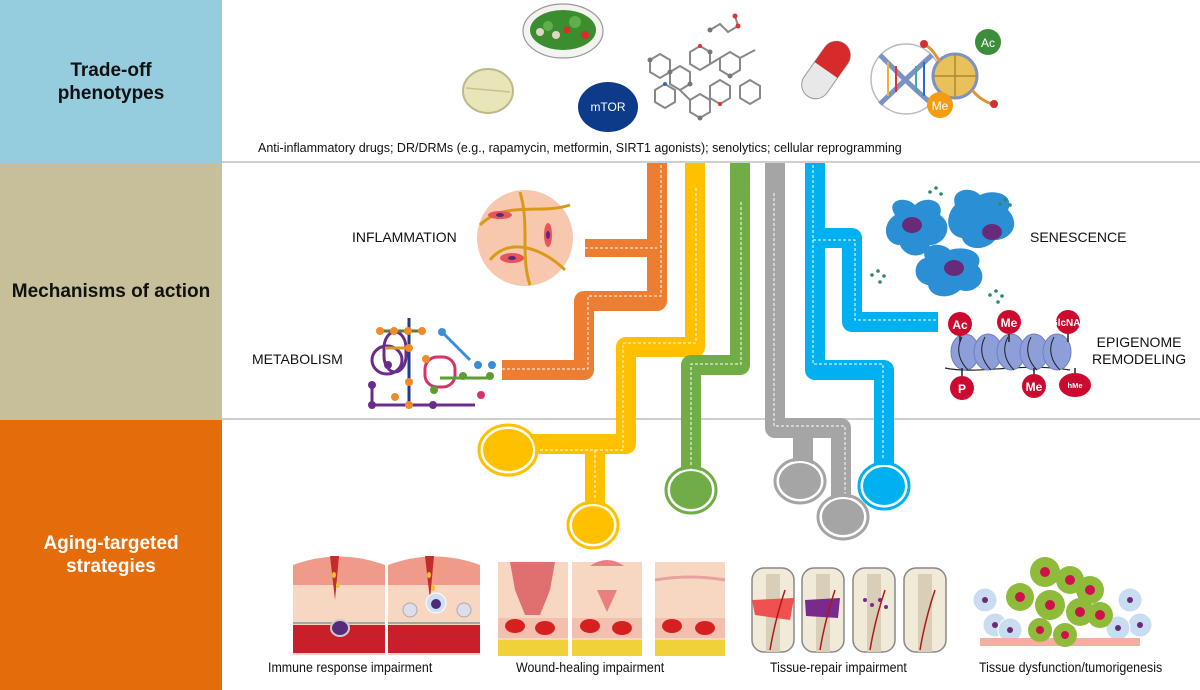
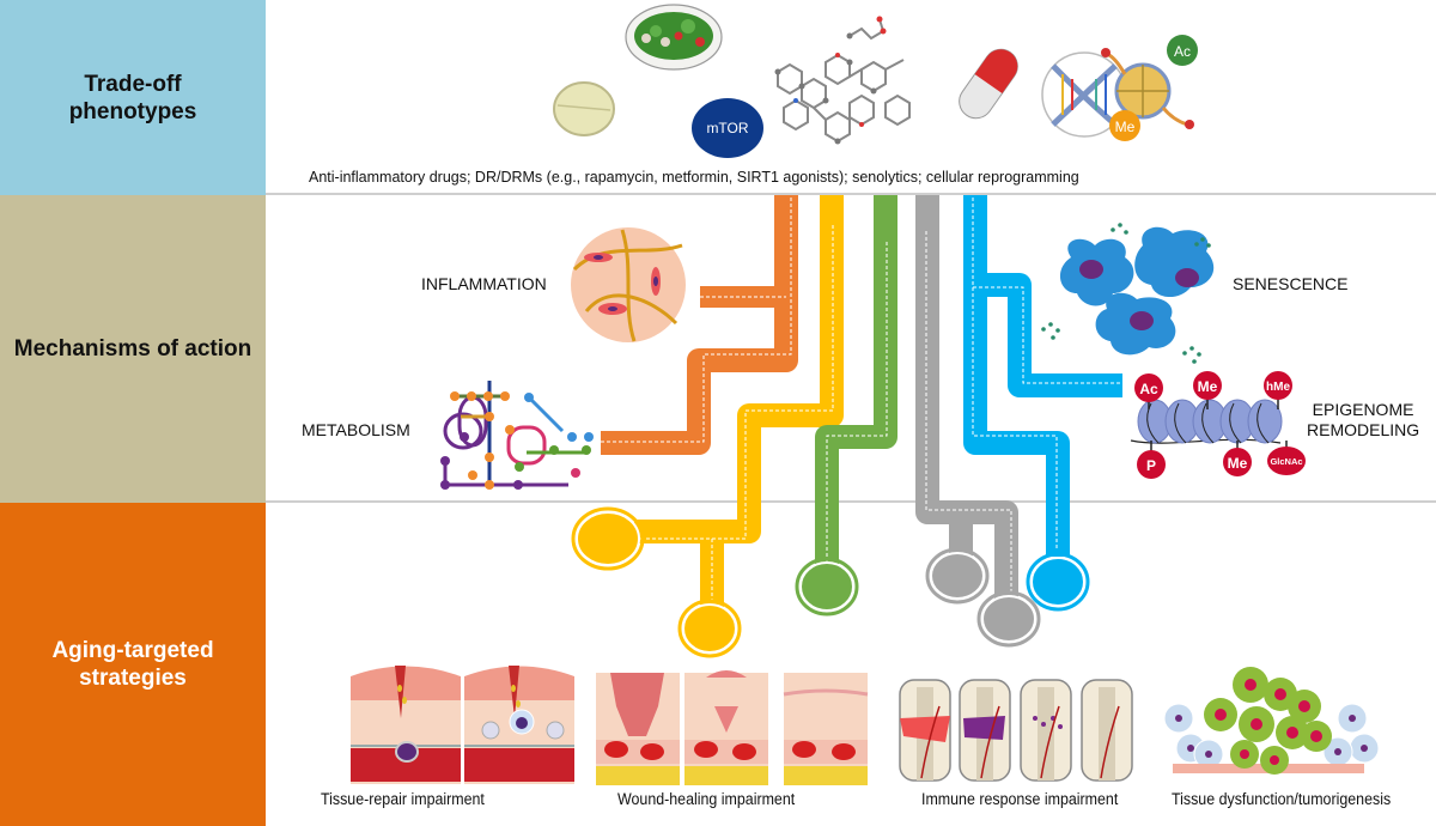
  Trade-off phenotypes
  Mechanisms of action
  Aging-targeted strategies
  mTOR
  Ac
  Me
  Ac
  Me
- GlcNAc
+ hMe
  P
  Me
- hMe
+ GlcNAc
  Anti-inflammatory drugs; DR/DRMs (e.g., rapamycin, metformin, SIRT1 agonists); senolytics; cellular reprogramming
  INFLAMMATION
  METABOLISM
  SENESCENCE
  EPIGENOME
  REMODELING
- Immune response impairment
+ Tissue-repair impairment
  Wound-healing impairment
- Tissue-repair impairment
+ Immune response impairment
  Tissue dysfunction/tumorigenesis
